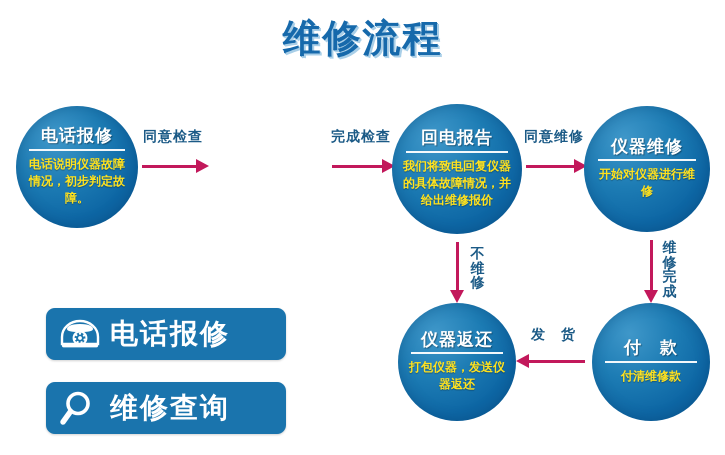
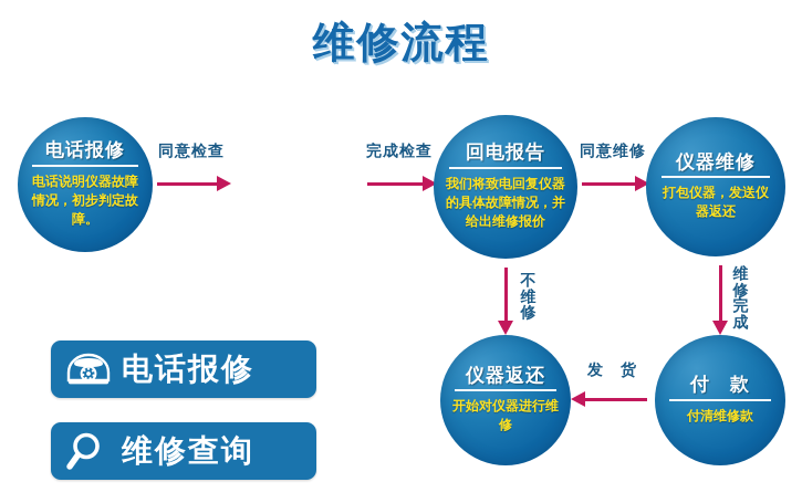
  维修流程
  同意检查
  完成检查
  同意维修
  不维修
  维修完成
  发 货
  电话报修
  电话说明仪器故障情况，初步判定故障。
  回电报告
  我们将致电回复仪器的具体故障情况，并给出维修报价
  仪器维修
- 开始对仪器进行维修
+ 打包仪器，发送仪器返还
  仪器返还
- 打包仪器，发送仪器返还
+ 开始对仪器进行维修
  付 款
  付清维修款
  电话报修
  维修查询
